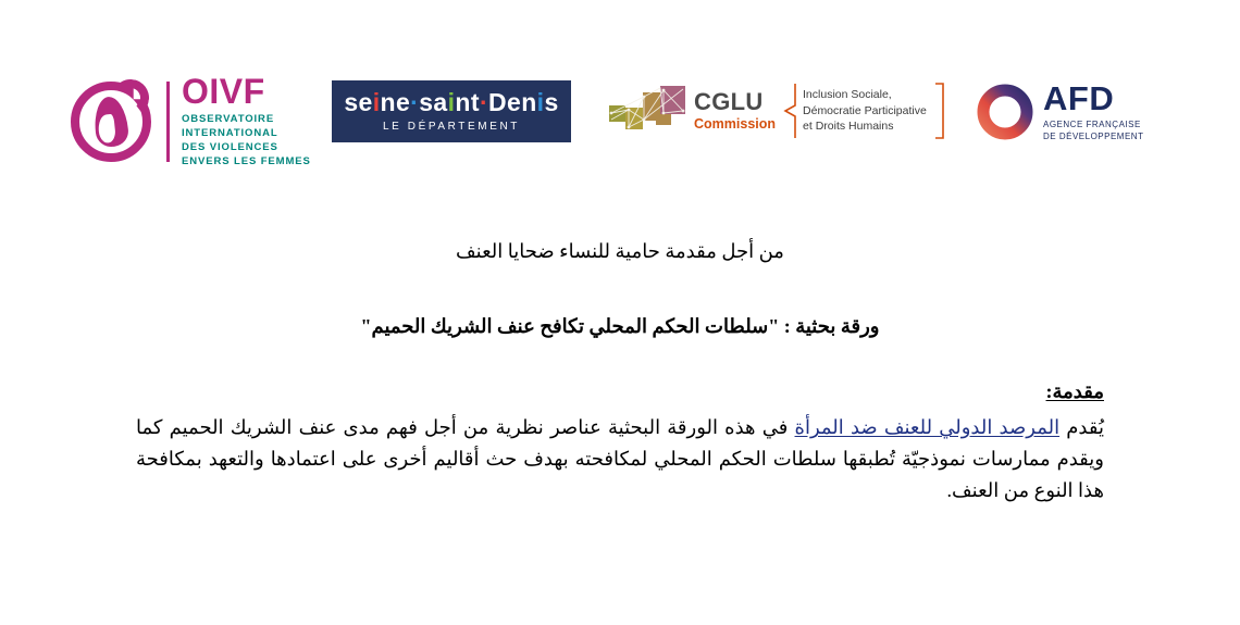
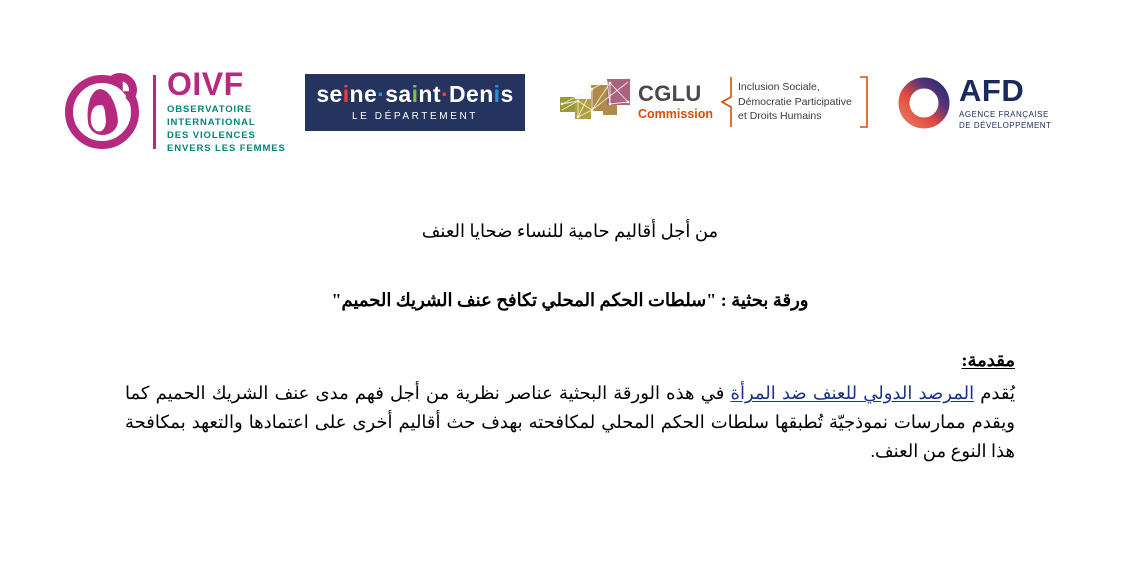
  OIVF
  OBSERVATOIRE
  INTERNATIONAL
  DES VIOLENCES
  ENVERS LES FEMMES
  seine·saint·Denis
  LE DÉPARTEMENT
  CGLU
  Commission
  Inclusion Sociale,
  Démocratie Participative
  et Droits Humains
  AFD
  AGENCE FRANÇAISE
  DE DÉVELOPPEMENT
- من أجل مقدمة حامية للنساء ضحايا العنف
+ من أجل أقاليم حامية للنساء ضحايا العنف
  ورقة بحثية : "سلطات الحكم المحلي تكافح عنف الشريك الحميم"
  مقدمة:
  يُقدم المرصد الدولي للعنف ضد المرأة في هذه الورقة البحثية عناصر نظرية من أجل فهم مدى عنف الشريك الحميم كما ويقدم ممارسات نموذجيّة تُطبقها سلطات الحكم المحلي لمكافحته بهدف حث أقاليم أخرى على اعتمادها والتعهد بمكافحة هذا النوع من العنف.
